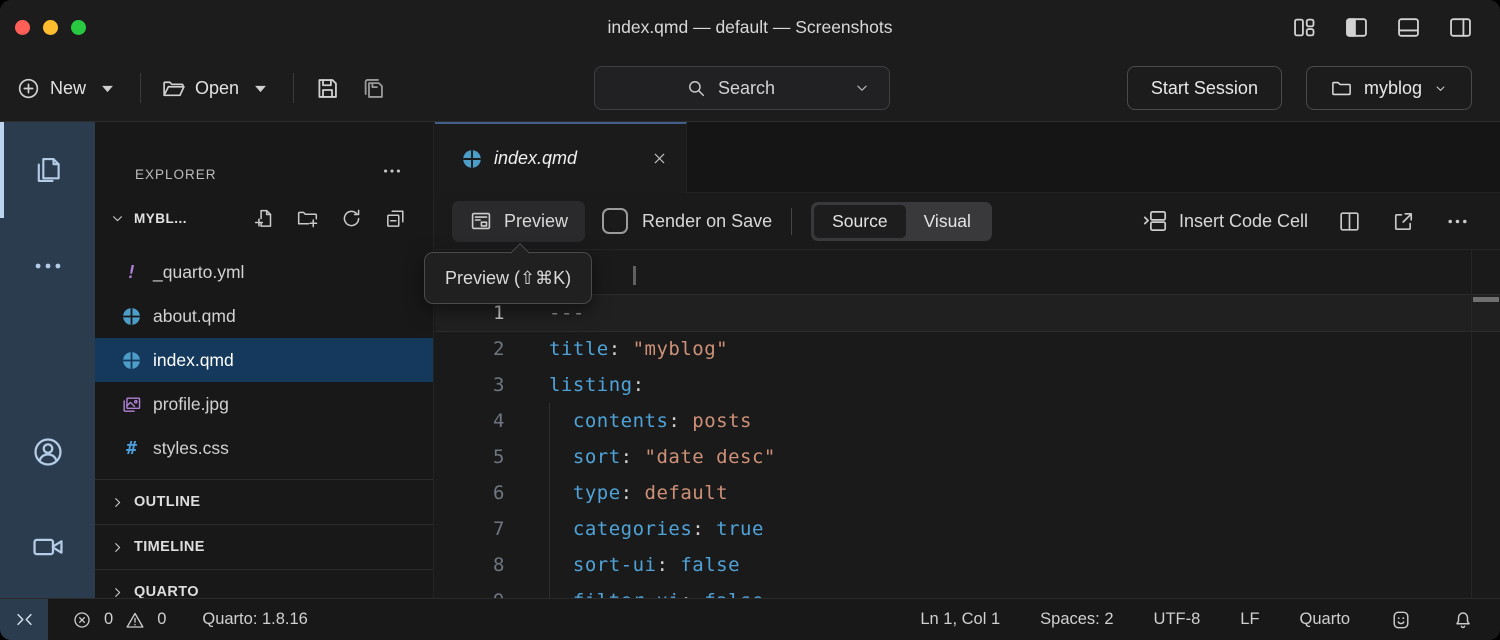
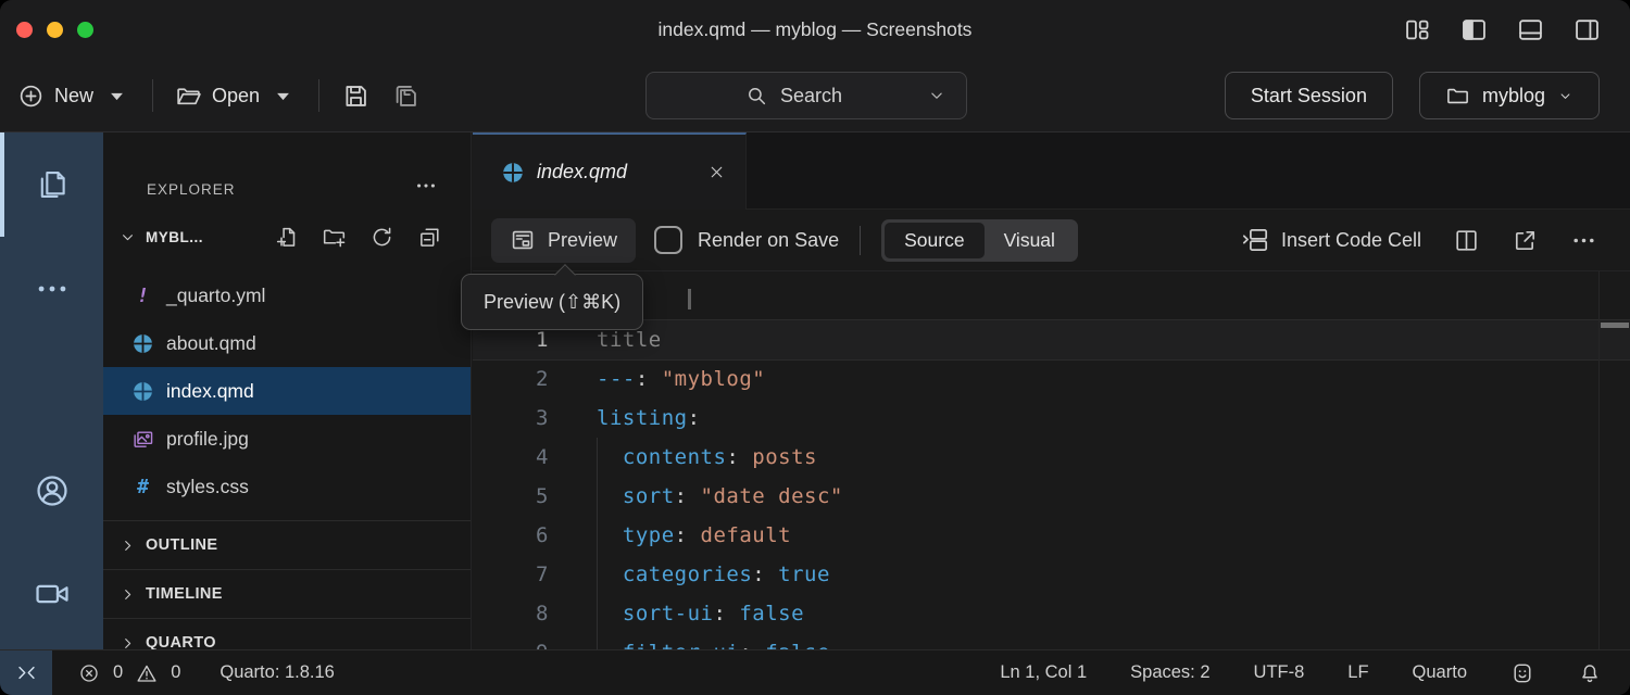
- index.qmd — default — Screenshots
+ index.qmd — myblog — Screenshots
  New
  Open
  Search
  Start Session
  myblog
  EXPLORER
  MYBL...
  !
  _quarto.yml
  about.qmd
  index.qmd
  profile.jpg
  #
  styles.css
  OUTLINE
  TIMELINE
  QUARTO
  index.qmd
  Preview
  Render on Save
  Source
  Visual
  Insert Code Cell
  1
- ---
+ title
  2
- title: "myblog"
+ ---: "myblog"
  3
  listing:
  4
  contents: posts
  5
  sort: "date desc"
  6
  type: default
  7
  categories: true
  8
  sort-ui: false
  Preview (⇧⌘K)
  0
  0
  Quarto: 1.8.16
  Ln 1, Col 1
  Spaces: 2
  UTF-8
  LF
  Quarto
